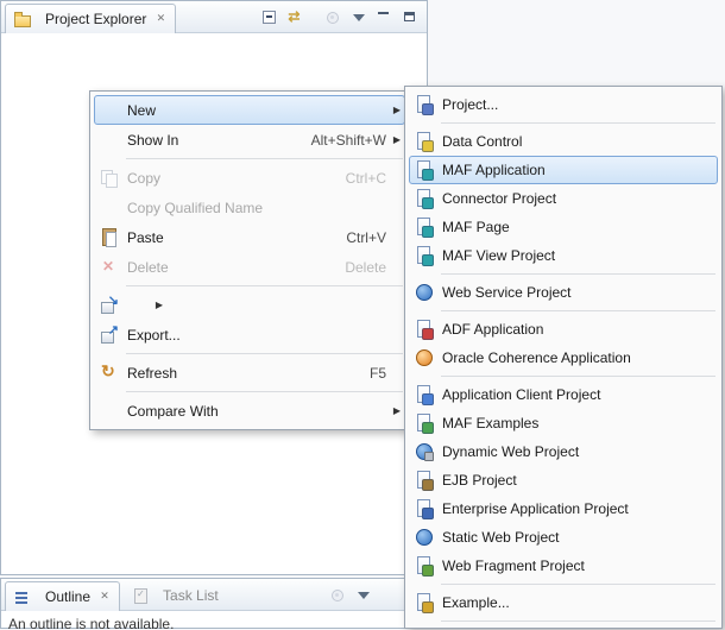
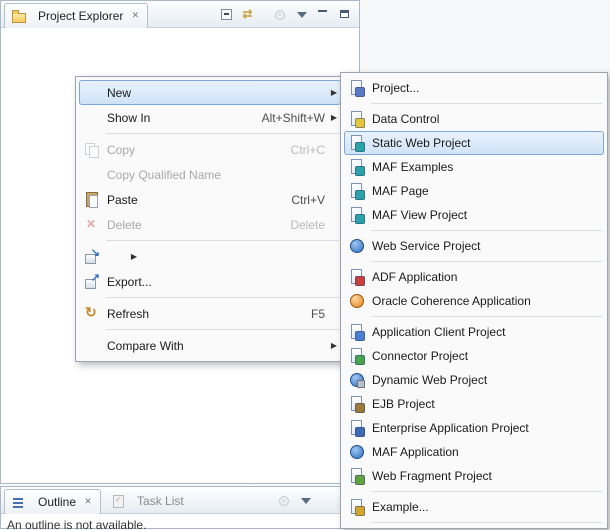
  Project Explorer
  ✕
  Outline
  ✕
  Task List
  An outline is not available.
  New
  ▶
  Show In
  Alt+Shift+W
  ▶
  Copy
  Ctrl+C
  Copy Qualified Name
  Paste
  Ctrl+V
  Delete
  Delete
  ▶
  Export...
  Refresh
  F5
  Compare With
  ▶
  Project...
  Data Control
- MAF Application
+ Static Web Project
- Connector Project
+ MAF Examples
  MAF Page
  MAF View Project
  Web Service Project
  ADF Application
  Oracle Coherence Application
  Application Client Project
- MAF Examples
+ Connector Project
  Dynamic Web Project
  EJB Project
  Enterprise Application Project
- Static Web Project
+ MAF Application
  Web Fragment Project
  Example...
